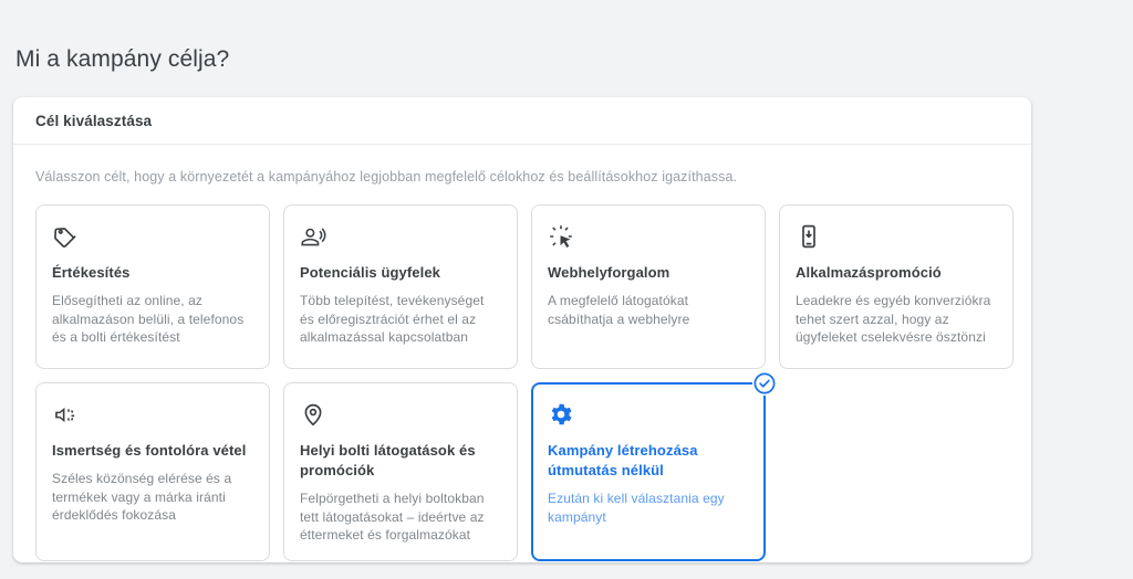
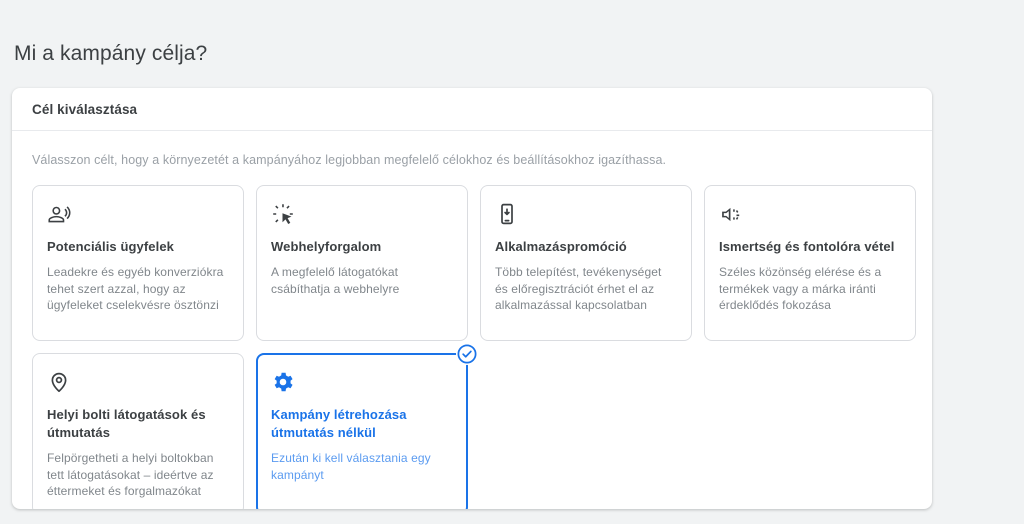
  Mi a kampány célja?
  Cél kiválasztása
  Válasszon célt, hogy a környezetét a kampányához legjobban megfelelő célokhoz és beállításokhoz igazíthassa.
- Értékesítés
- Elősegítheti az online, az alkalmazáson belüli, a telefonos és a bolti értékesítést
  Potenciális ügyfelek
- Több telepítést, tevékenységet és előregisztrációt érhet el az alkalmazással kapcsolatban
+ Leadekre és egyéb konverziókra tehet szert azzal, hogy az ügyfeleket cselekvésre ösztönzi
  Webhelyforgalom
  A megfelelő látogatókat csábíthatja a webhelyre
  Alkalmazáspromóció
- Leadekre és egyéb konverziókra tehet szert azzal, hogy az ügyfeleket cselekvésre ösztönzi
+ Több telepítést, tevékenységet és előregisztrációt érhet el az alkalmazással kapcsolatban
  Ismertség és fontolóra vétel
  Széles közönség elérése és a termékek vagy a márka iránti érdeklődés fokozása
- Helyi bolti látogatások és promóciók
+ Helyi bolti látogatások és útmutatás
  Felpörgetheti a helyi boltokban tett látogatásokat – ideértve az éttermeket és forgalmazókat
  Kampány létrehozása útmutatás nélkül
  Ezután ki kell választania egy kampányt
